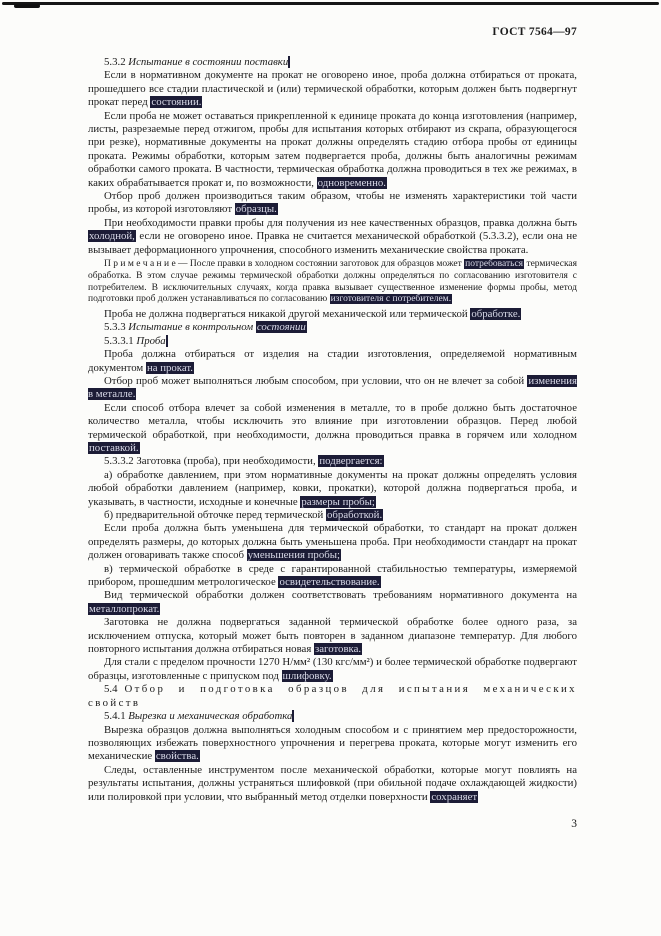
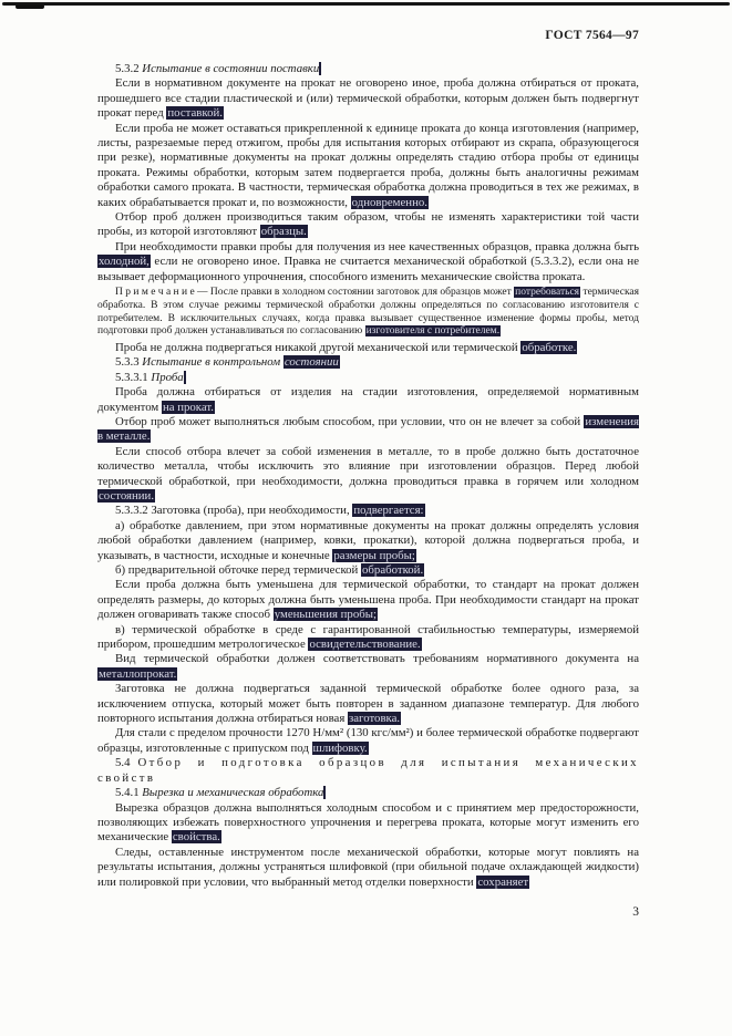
  ГОСТ 7564—97
  5.3.2 Испытание в состоянии поставки
- Если в нормативном документе на прокат не оговорено иное, проба должна отбираться от проката, прошедшего все стадии пластической и (или) термической обработки, которым должен быть подвергнут прокат перед состоянии.
+ Если в нормативном документе на прокат не оговорено иное, проба должна отбираться от проката, прошедшего все стадии пластической и (или) термической обработки, которым должен быть подвергнут прокат перед поставкой.
  Если проба не может оставаться прикрепленной к единице проката до конца изготовления (например, листы, разрезаемые перед отжигом, пробы для испытания которых отбирают из скрапа, образующегося при резке), нормативные документы на прокат должны определять стадию отбора пробы от единицы проката. Режимы обработки, которым затем подвергается проба, должны быть аналогичны режимам обработки самого проката. В частности, термическая обработка должна проводиться в тех же режимах, в каких обрабатывается прокат и, по возможности, одновременно.
  Отбор проб должен производиться таким образом, чтобы не изменять характеристики той части пробы, из которой изготовляют образцы.
  При необходимости правки пробы для получения из нее качественных образцов, правка должна быть холодной, если не оговорено иное. Правка не считается механической обработкой (5.3.3.2), если она не вызывает деформационного упрочнения, способного изменить механические свойства проката.
  П р и м е ч а н и е — После правки в холодном состоянии заготовок для образцов может потребоваться термическая обработка. В этом случае режимы термической обработки должны определяться по согласованию изготовителя с потребителем. В исключительных случаях, когда правка вызывает существенное изменение формы пробы, метод подготовки проб должен устанавливаться по согласованию изготовителя с потребителем.
  Проба не должна подвергаться никакой другой механической или термической обработке.
  5.3.3 Испытание в контрольном состоянии
  5.3.3.1 Проба
  Проба должна отбираться от изделия на стадии изготовления, определяемой нормативным документом на прокат.
  Отбор проб может выполняться любым способом, при условии, что он не влечет за собой изменения в металле.
- Если способ отбора влечет за собой изменения в металле, то в пробе должно быть достаточное количество металла, чтобы исключить это влияние при изготовлении образцов. Перед любой термической обработкой, при необходимости, должна проводиться правка в горячем или холодном поставкой.
+ Если способ отбора влечет за собой изменения в металле, то в пробе должно быть достаточное количество металла, чтобы исключить это влияние при изготовлении образцов. Перед любой термической обработкой, при необходимости, должна проводиться правка в горячем или холодном состоянии.
  5.3.3.2 Заготовка (проба), при необходимости, подвергается:
  а) обработке давлением, при этом нормативные документы на прокат должны определять условия любой обработки давлением (например, ковки, прокатки), которой должна подвергаться проба, и указывать, в частности, исходные и конечные размеры пробы;
  б) предварительной обточке перед термической обработкой.
  Если проба должна быть уменьшена для термической обработки, то стандарт на прокат должен определять размеры, до которых должна быть уменьшена проба. При необходимости стандарт на прокат должен оговаривать также способ уменьшения пробы;
  в) термической обработке в среде с гарантированной стабильностью температуры, измеряемой прибором, прошедшим метрологическое освидетельствование.
  Вид термической обработки должен соответствовать требованиям нормативного документа на металлопрокат.
  Заготовка не должна подвергаться заданной термической обработке более одного раза, за исключением отпуска, который может быть повторен в заданном диапазоне температур. Для любого повторного испытания должна отбираться новая заготовка.
  Для стали с пределом прочности 1270 Н/мм² (130 кгс/мм²) и более термической обработке подвергают образцы, изготовленные с припуском под шлифовку.
  5.4 Отбор и подготовка образцов для испытания механических свойств
  5.4.1 Вырезка и механическая обработка
  Вырезка образцов должна выполняться холодным способом и с принятием мер предосторожности, позволяющих избежать поверхностного упрочнения и перегрева проката, которые могут изменить его механические свойства.
  Следы, оставленные инструментом после механической обработки, которые могут повлиять на результаты испытания, должны устраняться шлифовкой (при обильной подаче охлаждающей жидкости) или полировкой при условии, что выбранный метод отделки поверхности сохраняет
  3
